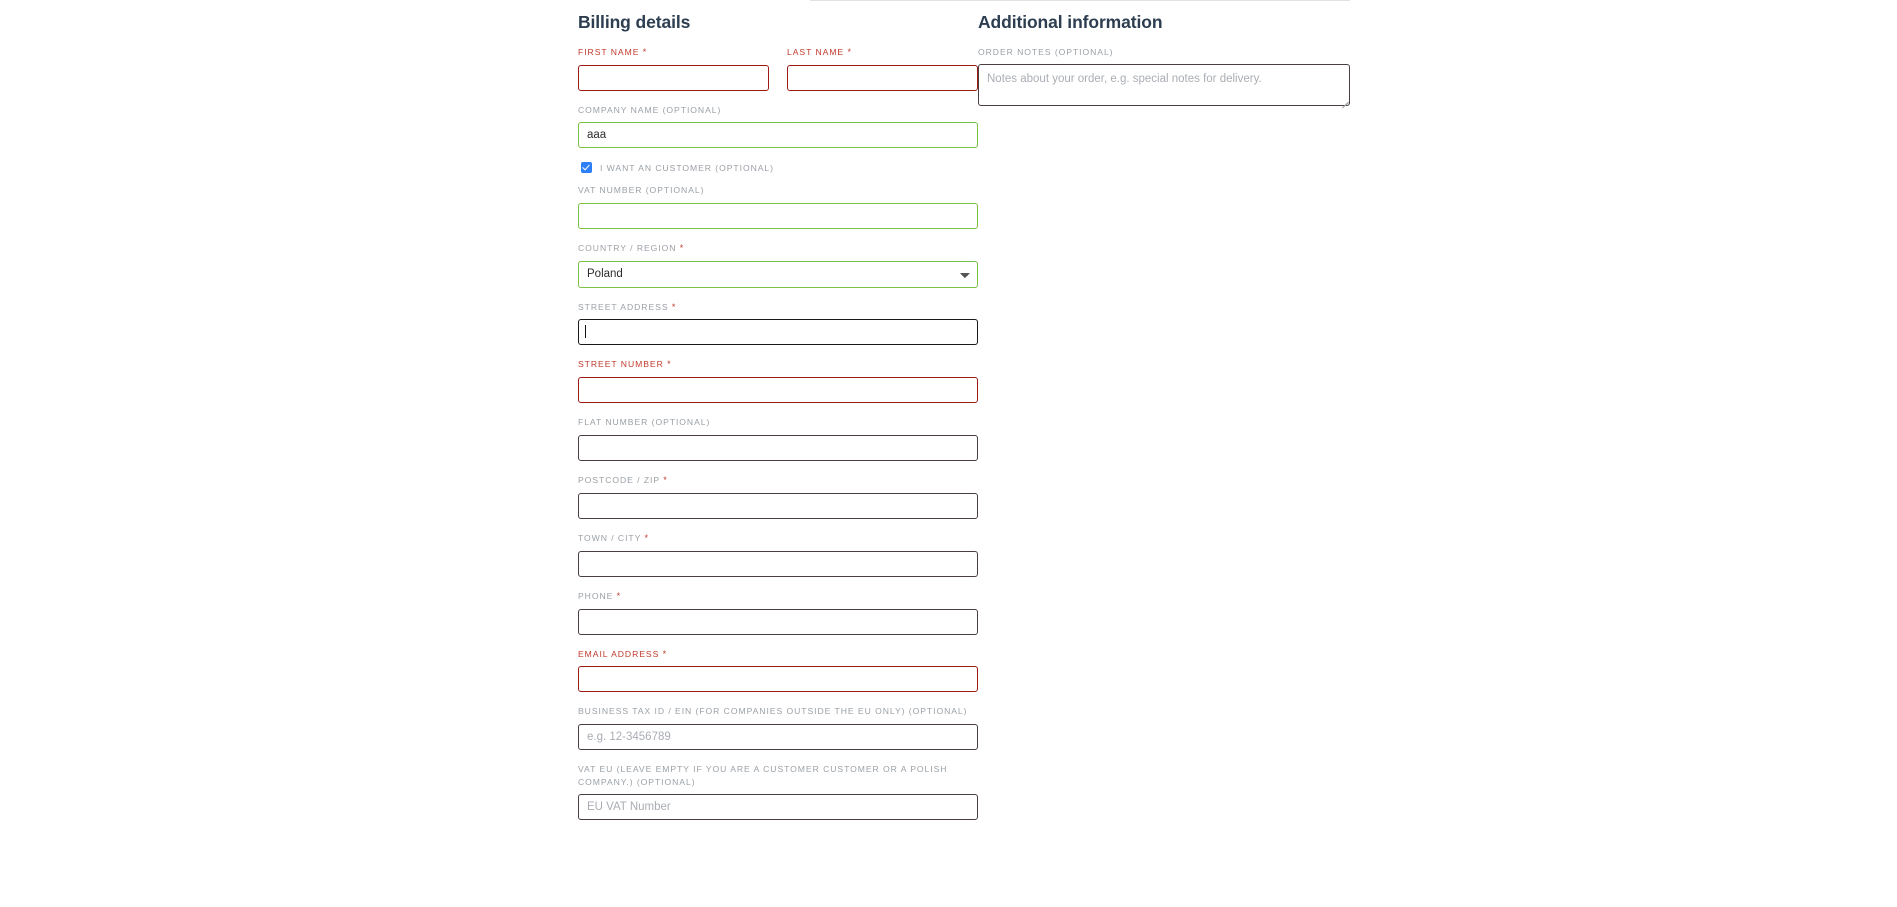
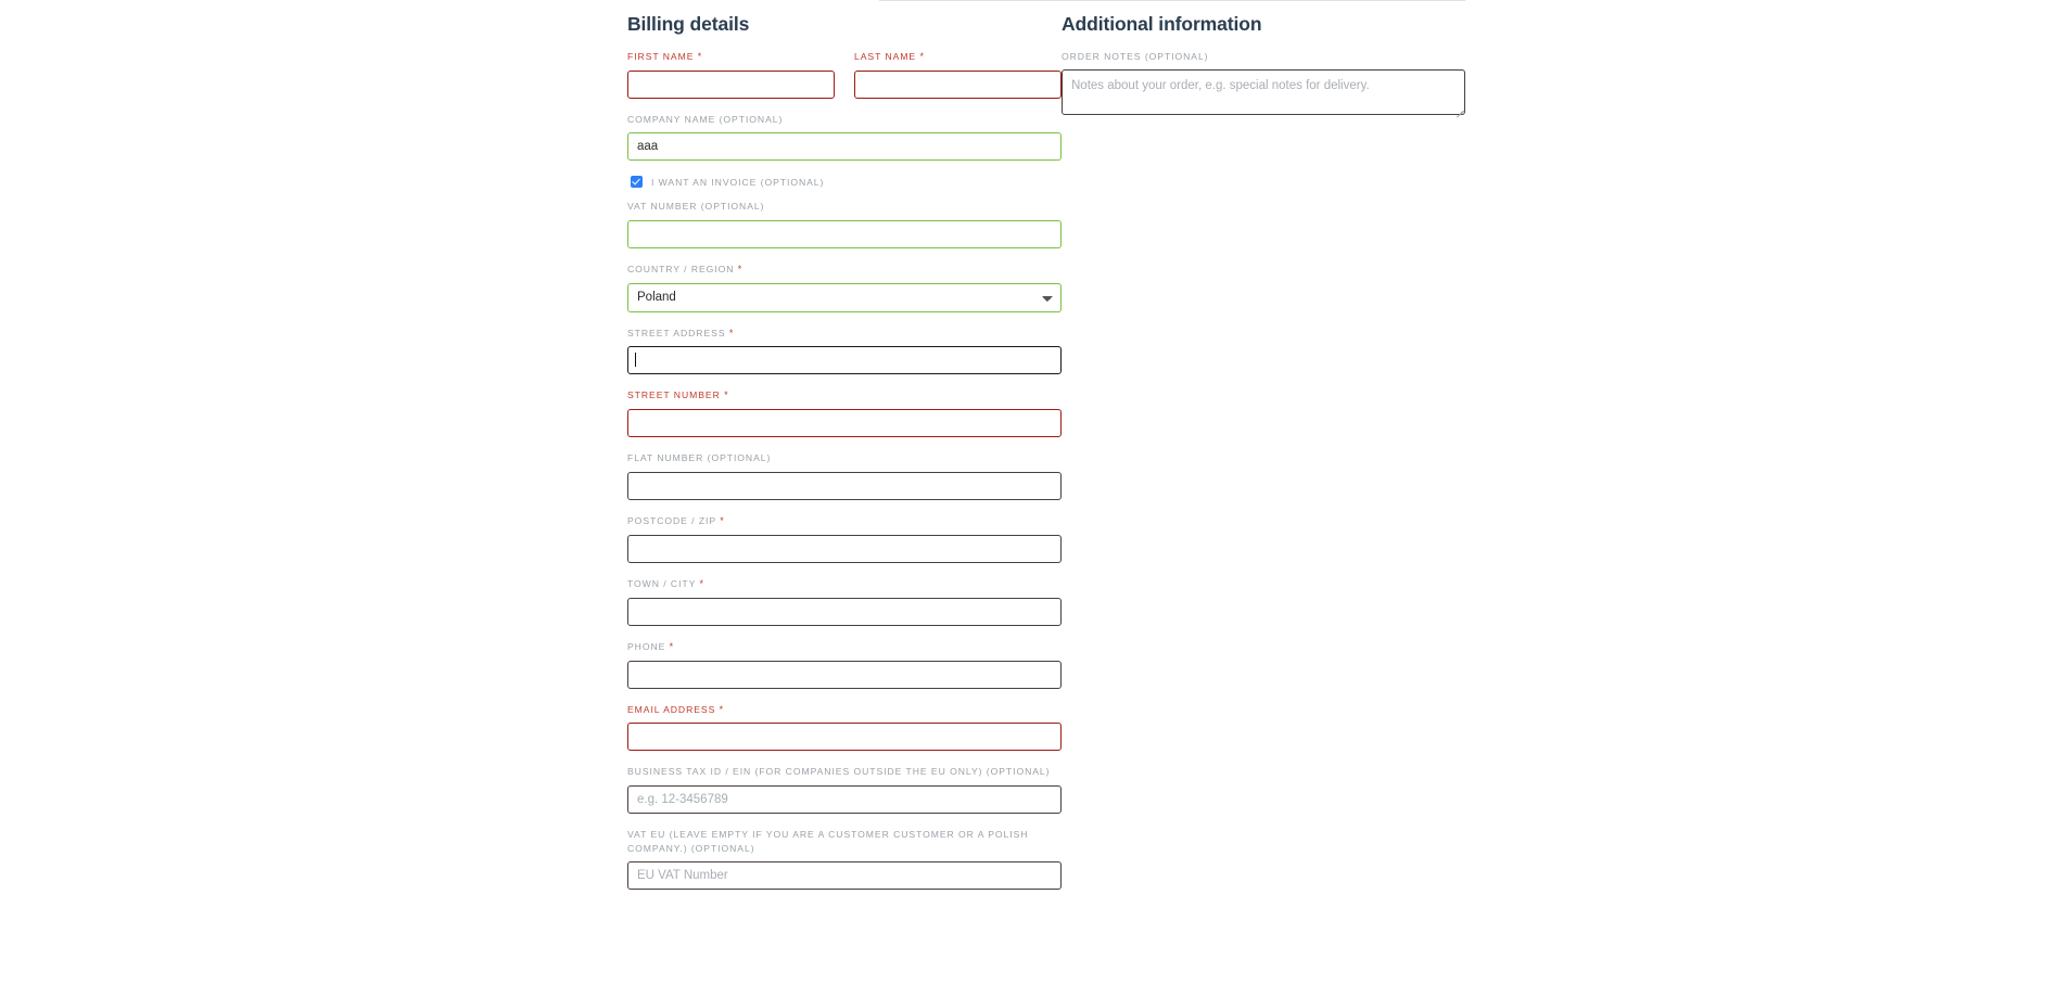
  Billing details
  FIRST NAME *
  LAST NAME *
  COMPANY NAME (OPTIONAL)
  aaa
- I WANT AN CUSTOMER (OPTIONAL)
+ I WANT AN INVOICE (OPTIONAL)
  VAT NUMBER (OPTIONAL)
  COUNTRY / REGION *
  Poland
  STREET ADDRESS *
  STREET NUMBER *
  FLAT NUMBER (OPTIONAL)
  POSTCODE / ZIP *
  TOWN / CITY *
  PHONE *
  EMAIL ADDRESS *
  BUSINESS TAX ID / EIN (FOR COMPANIES OUTSIDE THE EU ONLY) (OPTIONAL)
  e.g. 12-3456789
  VAT EU (LEAVE EMPTY IF YOU ARE A CUSTOMER CUSTOMER OR A POLISH COMPANY.) (OPTIONAL)
  EU VAT Number
  Additional information
  ORDER NOTES (OPTIONAL)
  Notes about your order, e.g. special notes for delivery.
